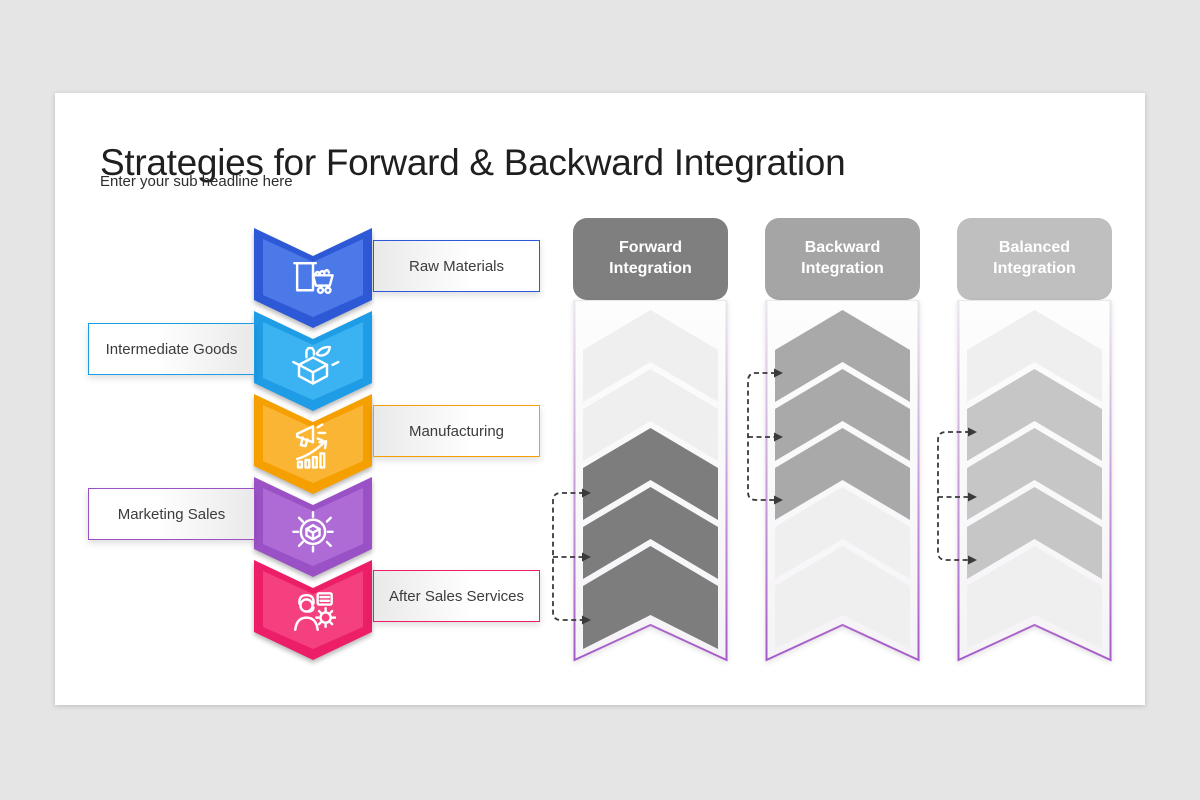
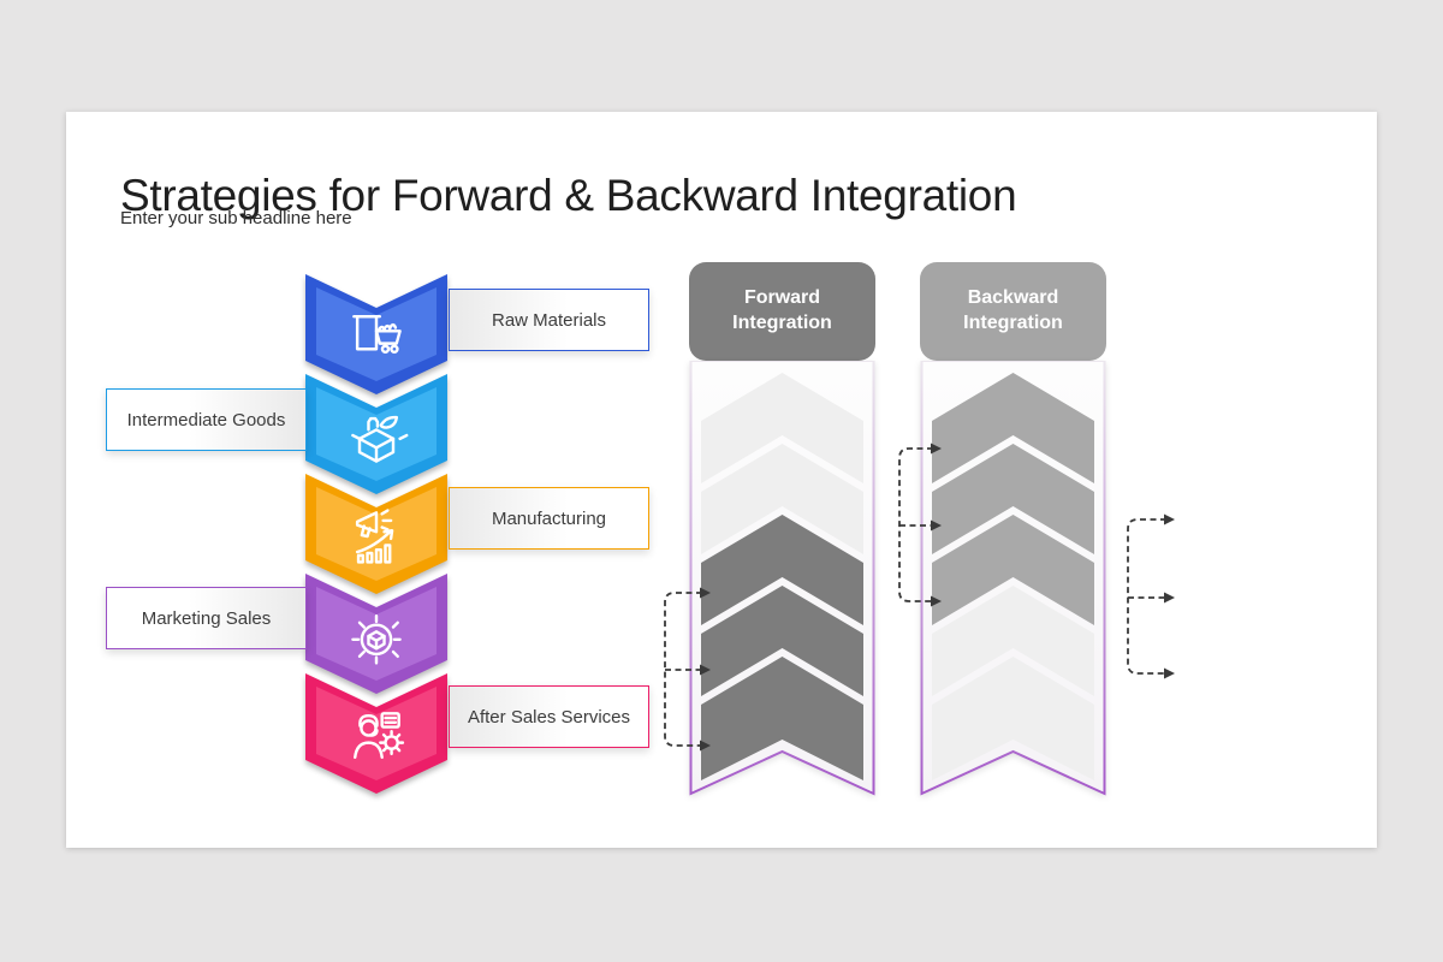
  Strategies for Forward & Backward Integration
  Enter your sub headline here
  Raw Materials
  Intermediate Goods
  Manufacturing
  Marketing Sales
  After Sales Services
  Forward Integration
  Backward Integration
- Balanced Integration
